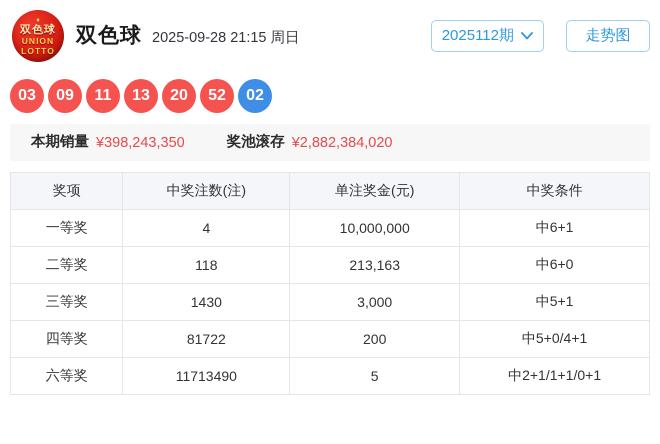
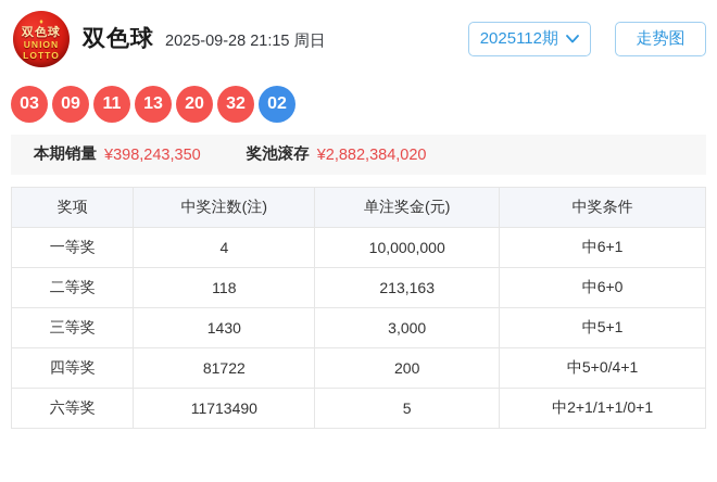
  双色球
  UNION
  LOTTO
  双色球
  2025-09-28 21:15 周日
  2025112期
  走势图
  03
  09
  11
  13
  20
- 52
+ 32
  02
  本期销量
  ¥398,243,350
  奖池滚存
  ¥2,882,384,020
  奖项	中奖注数(注)	单注奖金(元)	中奖条件
  一等奖	4	10,000,000	中6+1
  二等奖	118	213,163	中6+0
  三等奖	1430	3,000	中5+1
  四等奖	81722	200	中5+0/4+1
  六等奖	11713490	5	中2+1/1+1/0+1
